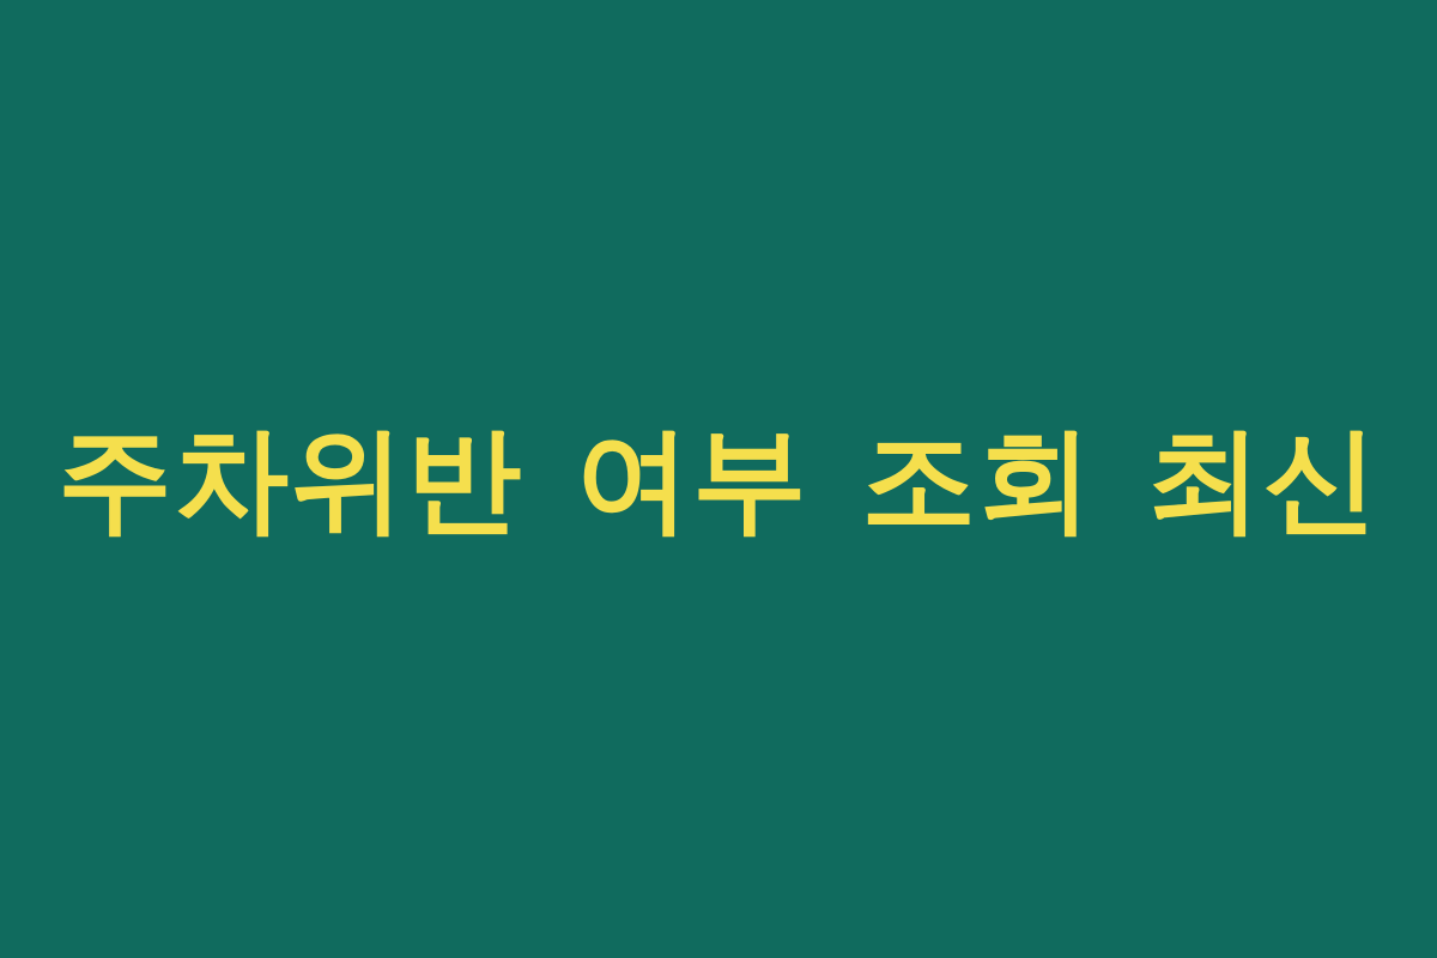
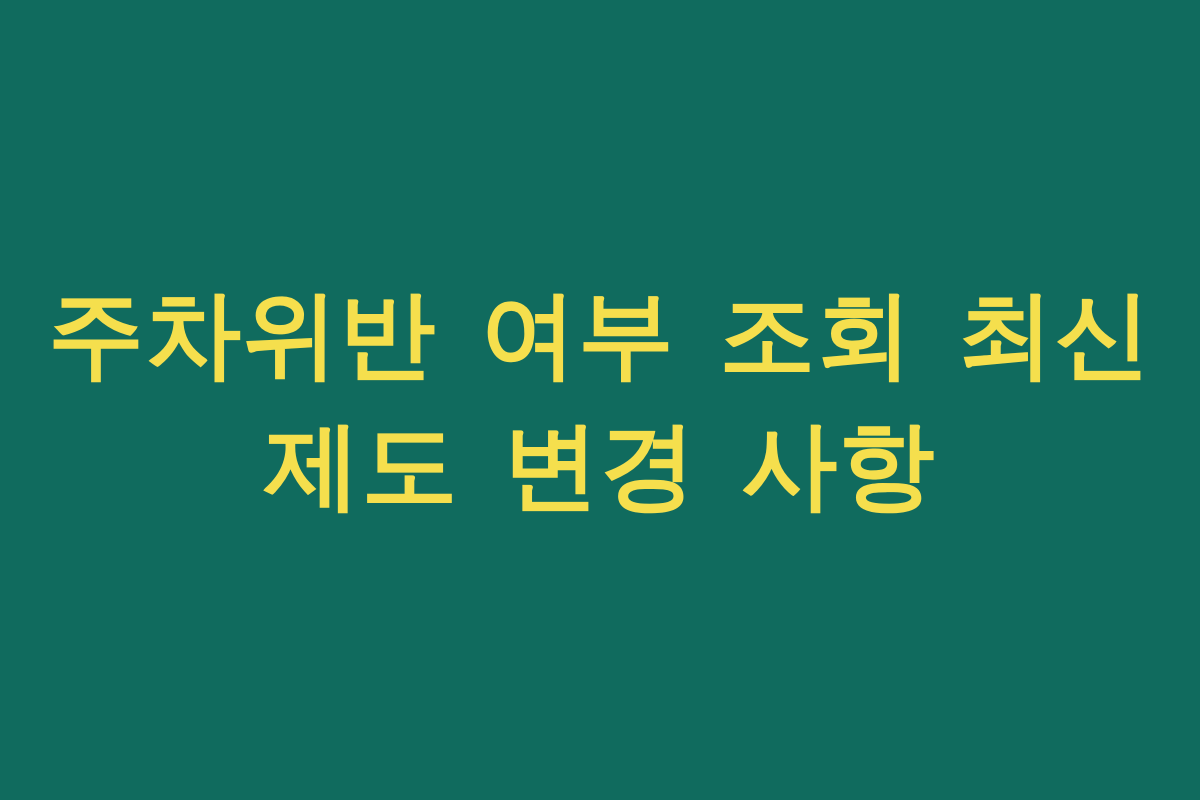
  주차위반 여부 조회 최신
+ 제도 변경 사항
